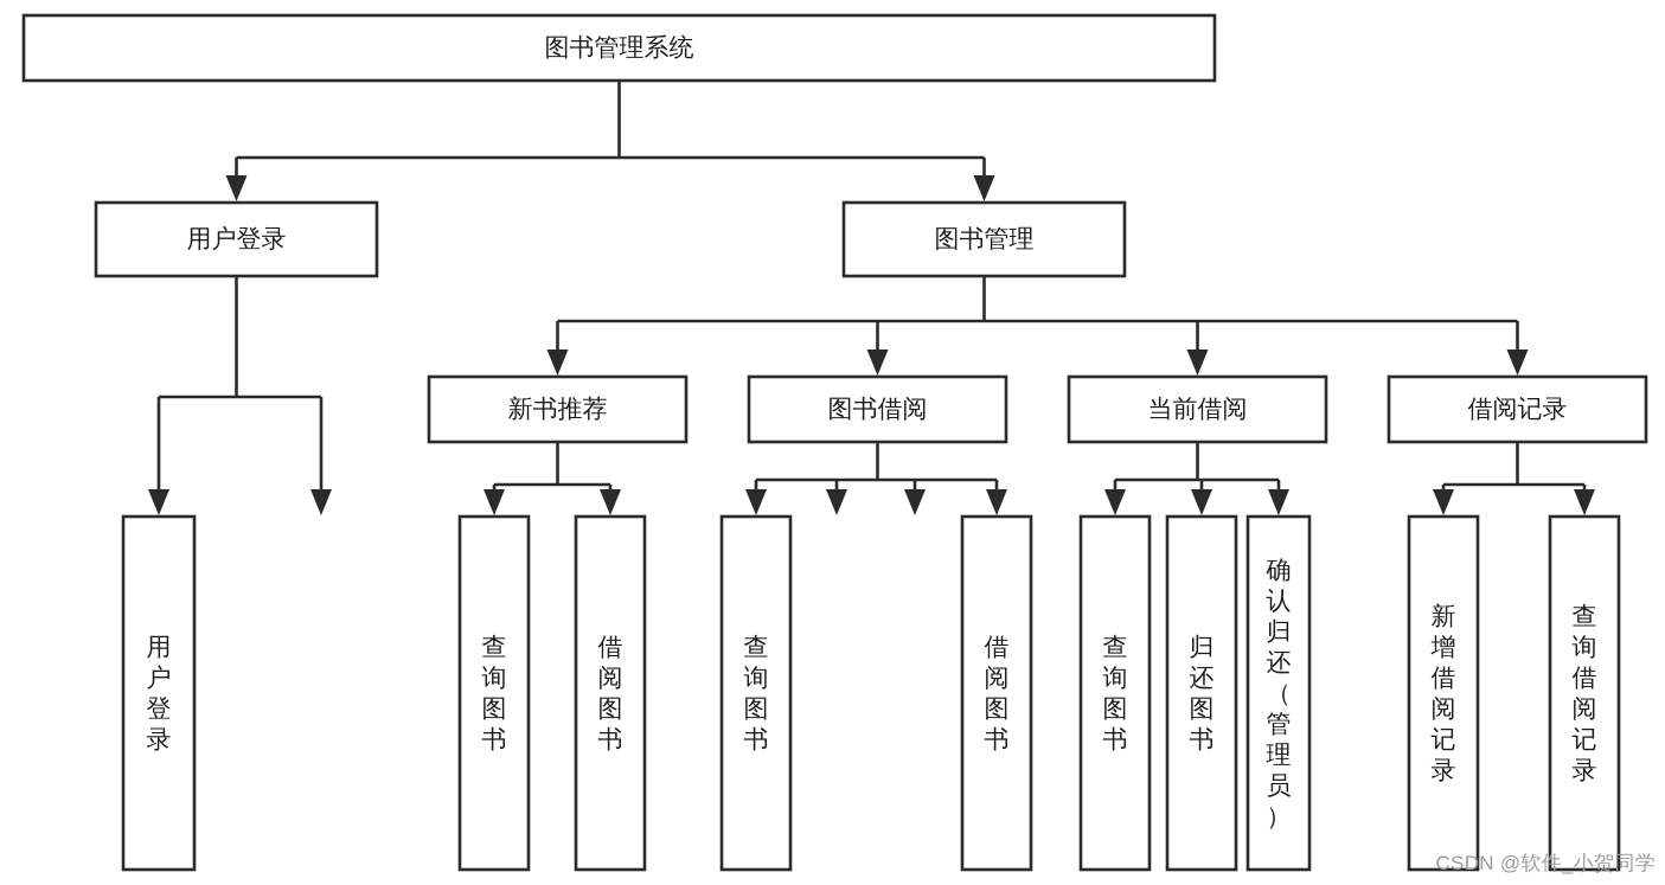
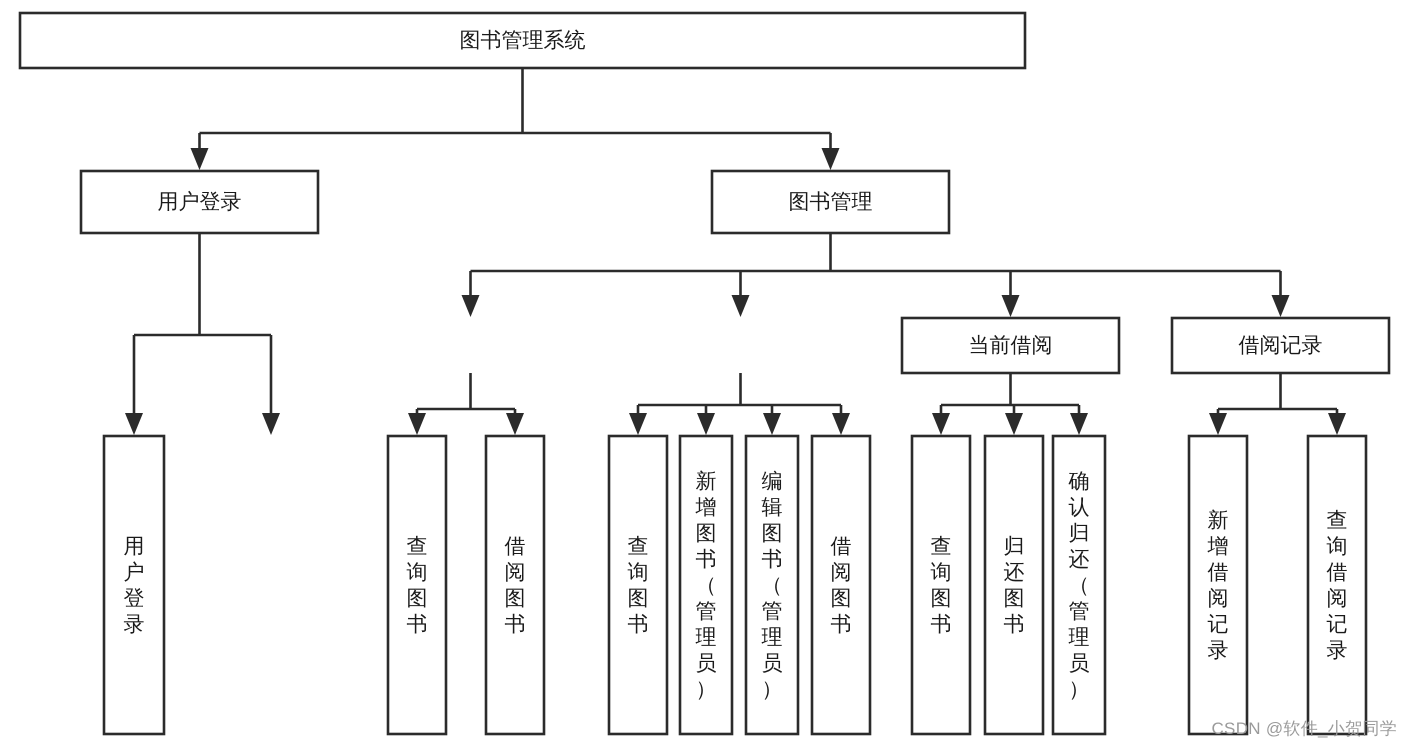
  图书管理系统
  用户登录
  图书管理
- 新书推荐
- 图书借阅
  当前借阅
  借阅记录
  用户登录
  查询图书
  借阅图书
  查询图书
+ 新增图书（管理员）
+ 编辑图书（管理员）
  借阅图书
  查询图书
  归还图书
  确认归还（管理员）
  新增借阅记录
  查询借阅记录
  CSDN @软件_小贺同学
